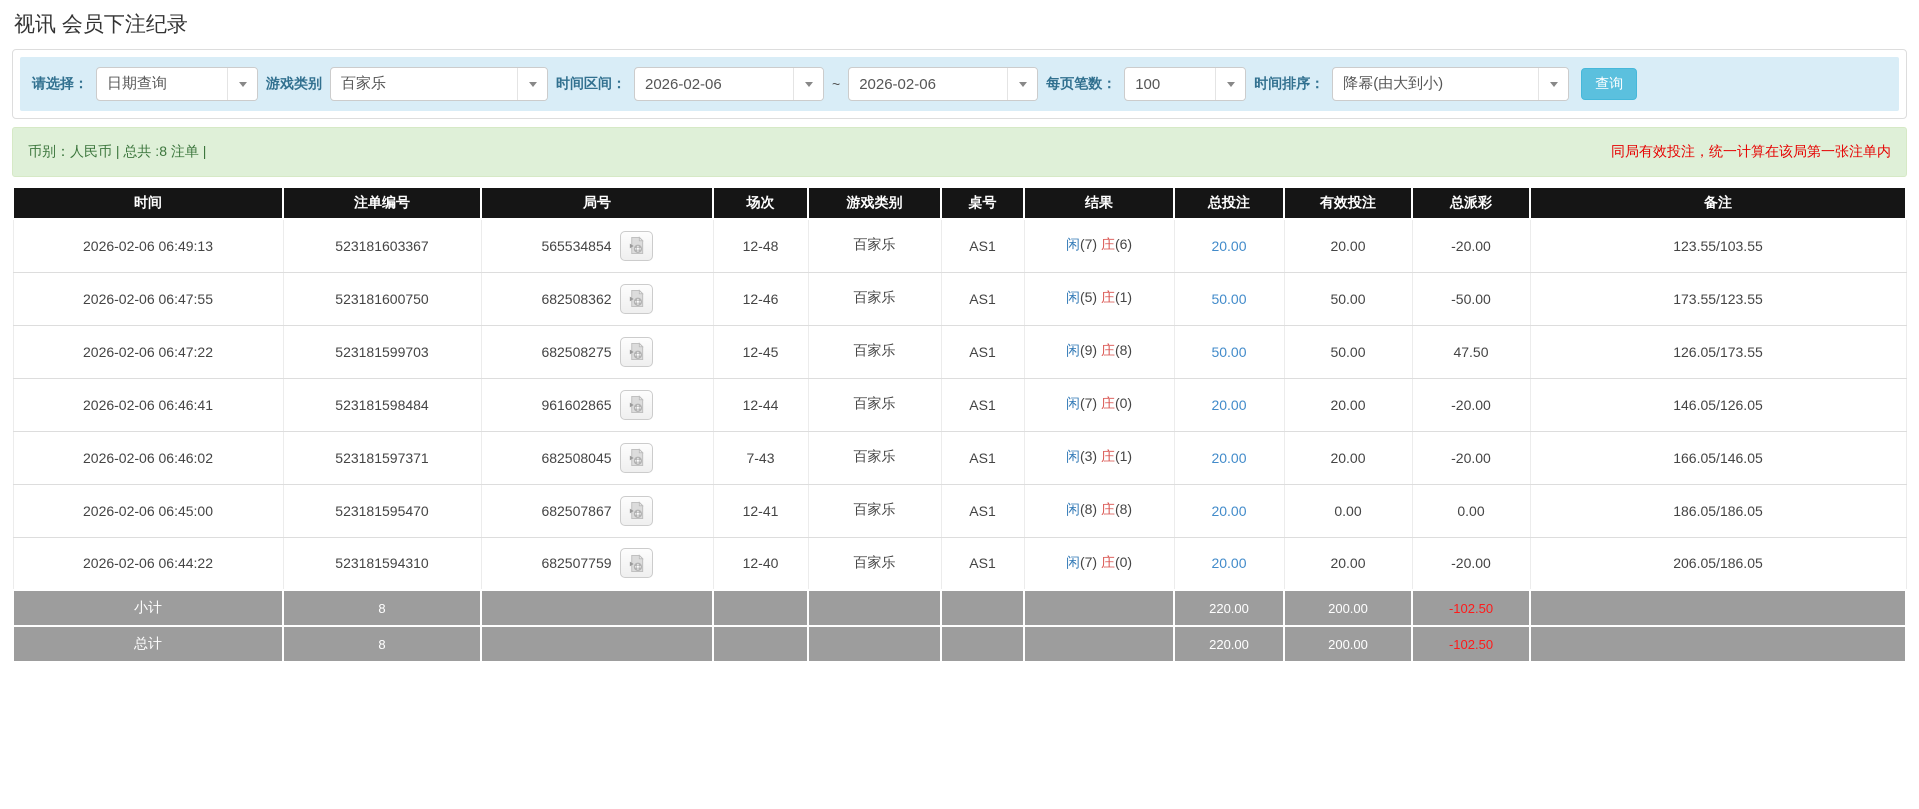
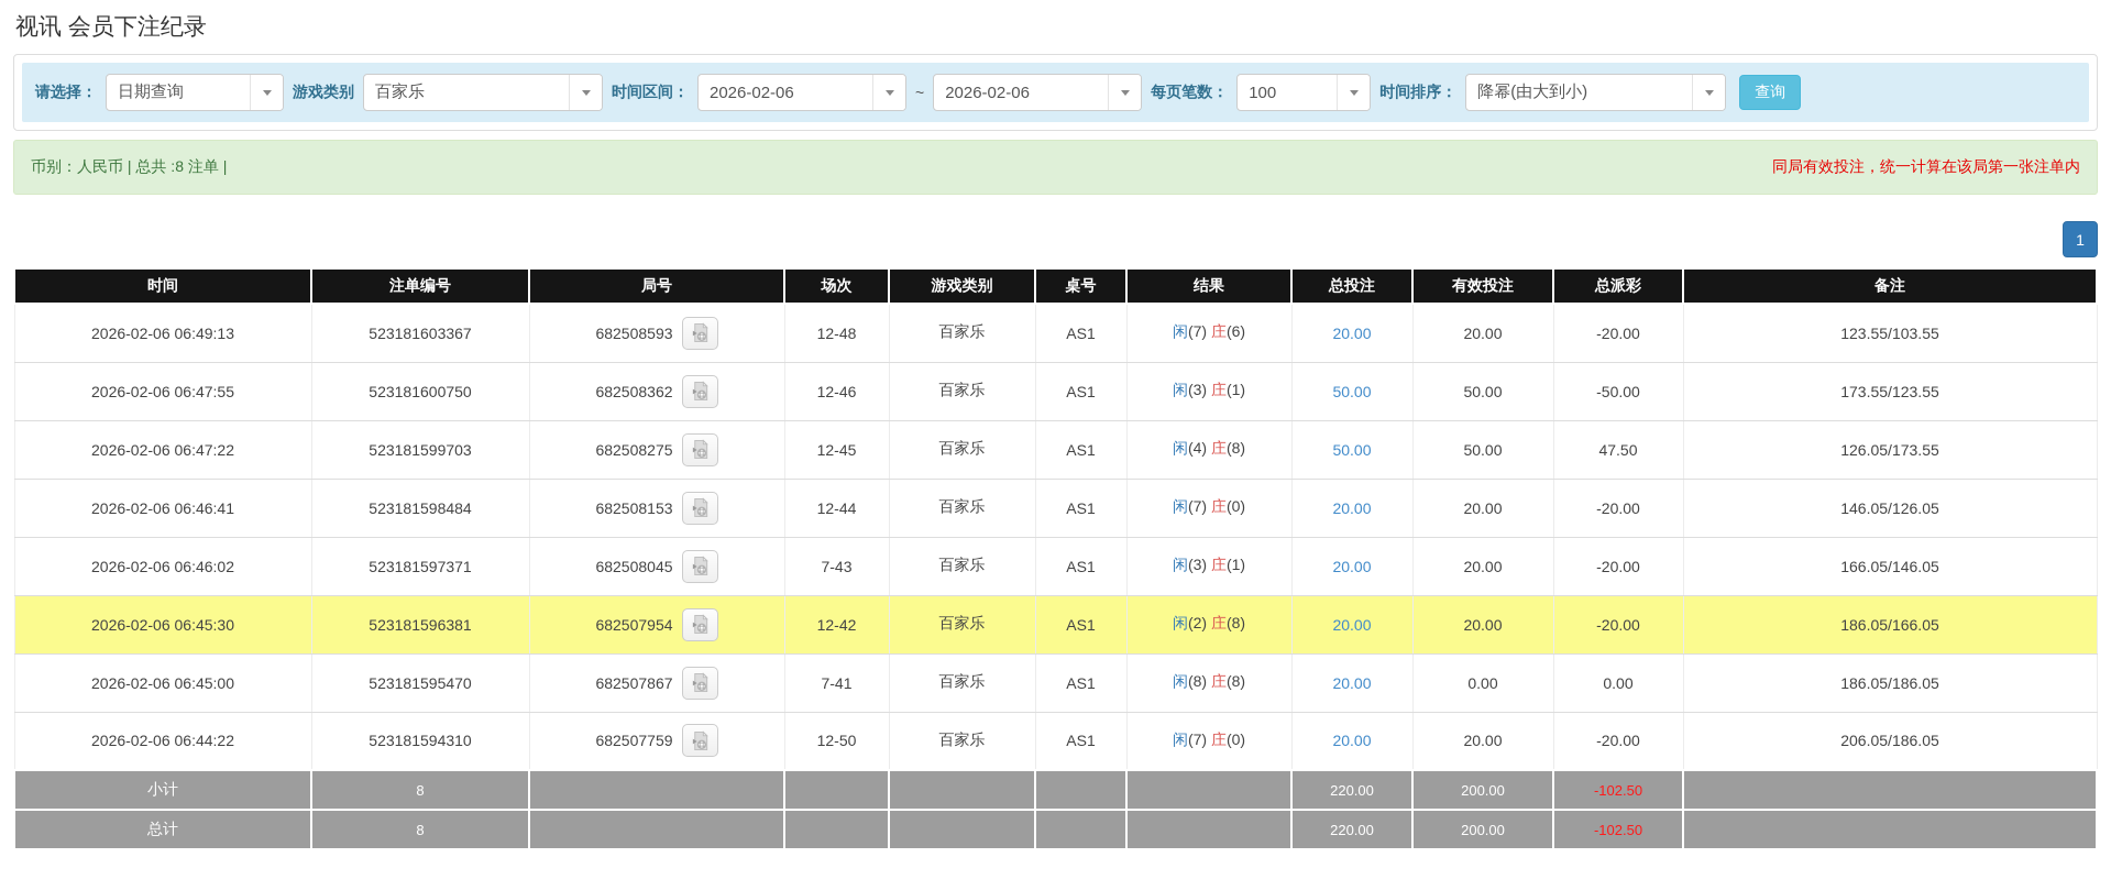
  视讯 会员下注纪录
  请选择：
  日期查询
  游戏类别
  百家乐
  时间区间：
  2026-02-06
  ~
  2026-02-06
  每页笔数：
  100
  时间排序：
  降幂(由大到小)
  查询
  币别：人民币 | 总共 :8 注单 |
  同局有效投注，统一计算在该局第一张注单内
+ 1
  时间	注单编号	局号	场次	游戏类别	桌号	结果	总投注	有效投注	总派彩	备注
- 2026-02-06 06:49:13	523181603367	565534854	12-48	百家乐	AS1	闲(7) 庄(6)	20.00	20.00	-20.00	123.55/103.55
+ 2026-02-06 06:49:13	523181603367	682508593	12-48	百家乐	AS1	闲(7) 庄(6)	20.00	20.00	-20.00	123.55/103.55
- 2026-02-06 06:47:55	523181600750	682508362	12-46	百家乐	AS1	闲(5) 庄(1)	50.00	50.00	-50.00	173.55/123.55
+ 2026-02-06 06:47:55	523181600750	682508362	12-46	百家乐	AS1	闲(3) 庄(1)	50.00	50.00	-50.00	173.55/123.55
- 2026-02-06 06:47:22	523181599703	682508275	12-45	百家乐	AS1	闲(9) 庄(8)	50.00	50.00	47.50	126.05/173.55
+ 2026-02-06 06:47:22	523181599703	682508275	12-45	百家乐	AS1	闲(4) 庄(8)	50.00	50.00	47.50	126.05/173.55
- 2026-02-06 06:46:41	523181598484	961602865	12-44	百家乐	AS1	闲(7) 庄(0)	20.00	20.00	-20.00	146.05/126.05
+ 2026-02-06 06:46:41	523181598484	682508153	12-44	百家乐	AS1	闲(7) 庄(0)	20.00	20.00	-20.00	146.05/126.05
  2026-02-06 06:46:02	523181597371	682508045	7-43	百家乐	AS1	闲(3) 庄(1)	20.00	20.00	-20.00	166.05/146.05
+ 2026-02-06 06:45:30	523181596381	682507954	12-42	百家乐	AS1	闲(2) 庄(8)	20.00	20.00	-20.00	186.05/166.05
- 2026-02-06 06:45:00	523181595470	682507867	12-41	百家乐	AS1	闲(8) 庄(8)	20.00	0.00	0.00	186.05/186.05
+ 2026-02-06 06:45:00	523181595470	682507867	7-41	百家乐	AS1	闲(8) 庄(8)	20.00	0.00	0.00	186.05/186.05
- 2026-02-06 06:44:22	523181594310	682507759	12-40	百家乐	AS1	闲(7) 庄(0)	20.00	20.00	-20.00	206.05/186.05
+ 2026-02-06 06:44:22	523181594310	682507759	12-50	百家乐	AS1	闲(7) 庄(0)	20.00	20.00	-20.00	206.05/186.05
  小计	8						220.00	200.00	-102.50
  总计	8						220.00	200.00	-102.50
